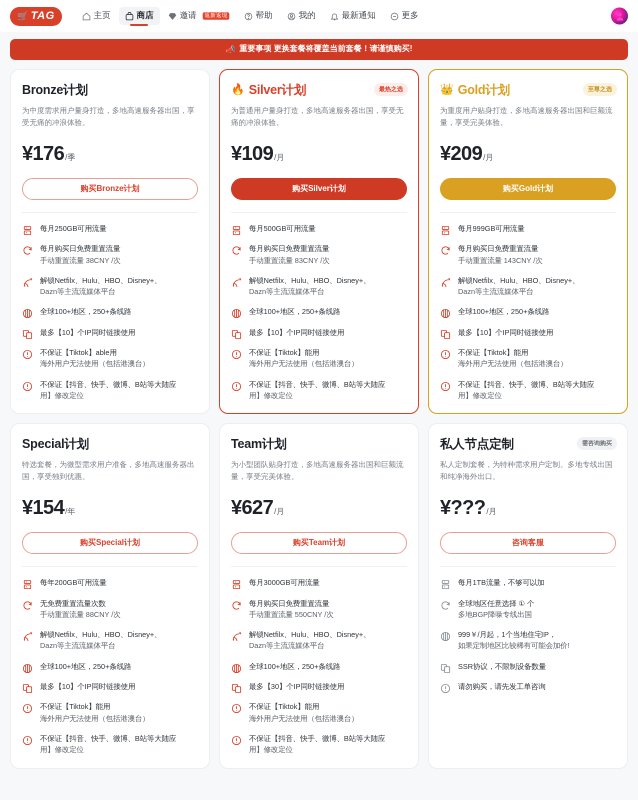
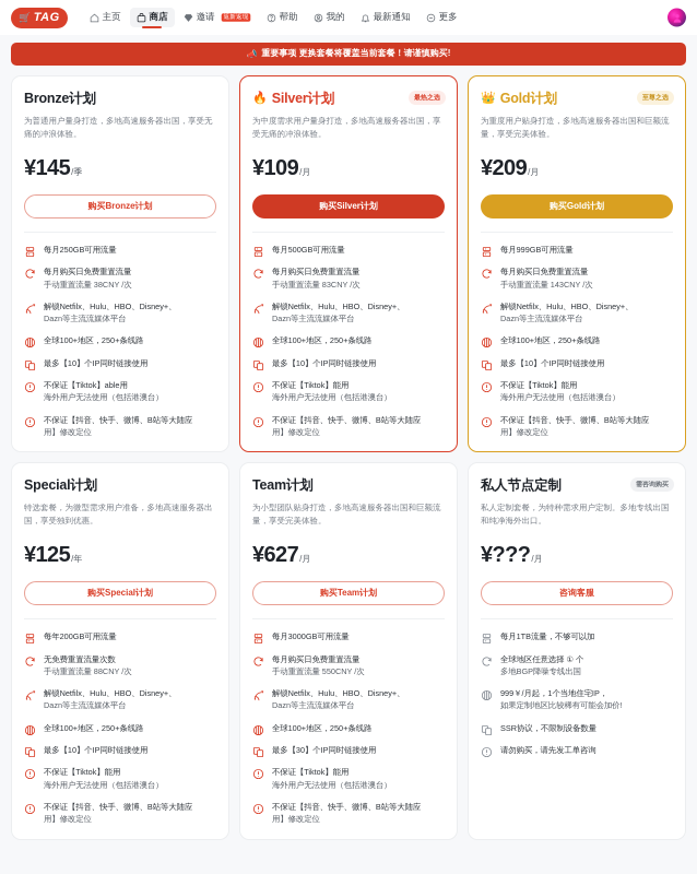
  🛒
  TAG
  主页
  商店
  邀请
  帮助
  我的
  最新通知
  更多
  📣
  重要事项 更换套餐将覆盖当前套餐！请谨慎购买!
  Bronze计划
- 为中度需求用户量身打造，多地高速服务器出国，享受无痛的冲浪体验。
+ 为普通用户量身打造，多地高速服务器出国，享受无痛的冲浪体验。
- ¥176
+ ¥145
  /季
  购买Bronze计划
  每月250GB可用流量
  每月购买日免费重置流量
  手动重置流量 38CNY /次
  解锁Netfilx、Hulu、HBO、Disney+、
  Dazn等主流流媒体平台
  全球100+地区，250+条线路
  最多【10】个IP同时链接使用
  不保证【Tiktok】able用
  海外用户无法使用（包括港澳台）
  不保证【抖音、快手、微博、B站等大陆应
  用】修改定位
  🔥
  Silver计划
- 为普通用户量身打造，多地高速服务器出国，享受无痛的冲浪体验。
+ 为中度需求用户量身打造，多地高速服务器出国，享受无痛的冲浪体验。
  ¥109
  /月
  购买Silver计划
  每月500GB可用流量
  每月购买日免费重置流量
  手动重置流量 83CNY /次
  解锁Netfilx、Hulu、HBO、Disney+、
  Dazn等主流流媒体平台
  全球100+地区，250+条线路
  最多【10】个IP同时链接使用
  不保证【Tiktok】能用
  海外用户无法使用（包括港澳台）
  不保证【抖音、快手、微博、B站等大陆应
  用】修改定位
  👑
  Gold计划
  为重度用户贴身打造，多地高速服务器出国和巨额流量，享受完美体验。
  ¥209
  /月
  购买Gold计划
  每月999GB可用流量
  每月购买日免费重置流量
  手动重置流量 143CNY /次
  解锁Netfilx、Hulu、HBO、Disney+、
  Dazn等主流流媒体平台
  全球100+地区，250+条线路
  最多【10】个IP同时链接使用
  不保证【Tiktok】能用
  海外用户无法使用（包括港澳台）
  不保证【抖音、快手、微博、B站等大陆应
  用】修改定位
  Special计划
  特选套餐，为微型需求用户准备，多地高速服务器出国，享受独到优惠。
- ¥154
+ ¥125
  /年
  购买Special计划
  每年200GB可用流量
  无免费重置流量次数
  手动重置流量 88CNY /次
  解锁Netfilx、Hulu、HBO、Disney+、
  Dazn等主流流媒体平台
  全球100+地区，250+条线路
  最多【10】个IP同时链接使用
  不保证【Tiktok】能用
  海外用户无法使用（包括港澳台）
  不保证【抖音、快手、微博、B站等大陆应
  用】修改定位
  Team计划
  为小型团队贴身打造，多地高速服务器出国和巨额流量，享受完美体验。
  ¥627
  /月
  购买Team计划
  每月3000GB可用流量
  每月购买日免费重置流量
  手动重置流量 550CNY /次
  解锁Netfilx、Hulu、HBO、Disney+、
  Dazn等主流流媒体平台
  全球100+地区，250+条线路
  最多【30】个IP同时链接使用
  不保证【Tiktok】能用
  海外用户无法使用（包括港澳台）
  不保证【抖音、快手、微博、B站等大陆应
  用】修改定位
  私人节点定制
  私人定制套餐，为特种需求用户定制。多地专线出国和纯净海外出口。
  ¥???
  /月
  咨询客服
  每月1TB流量，不够可以加
  全球地区任意选择 ① 个
  多地BGP降噪专线出国
  999￥/月起，1个当地住宅IP，
  如果定制地区比较稀有可能会加价!
  SSR协议，不限制设备数量
  请勿购买，请先发工单咨询
